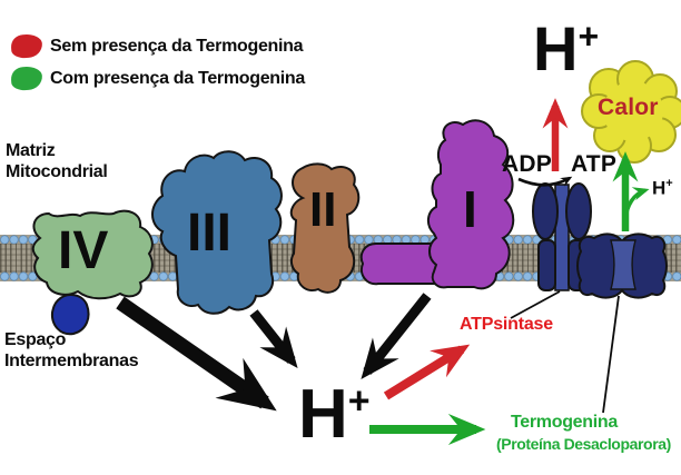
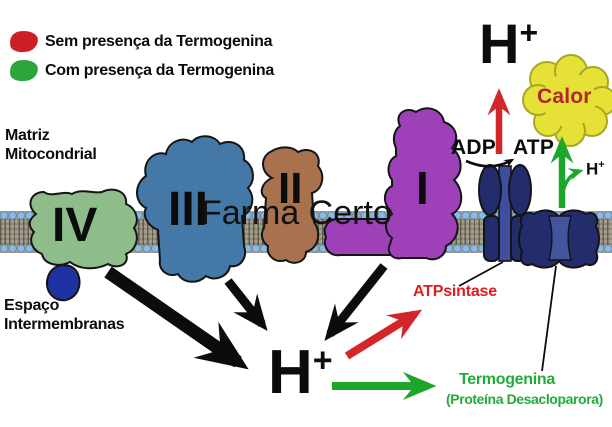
  Sem presença da Termogenina
  Com presença da Termogenina
  Matriz
  Mitocondrial
  Espaço
  Intermembranas
  IV
  III
  II
  I
+ Farma Certo
  H+
  H+
  H+
  ADP
  ATP
  Calor
  ATPsintase
  Termogenina
  (Proteína Desacloparora)
